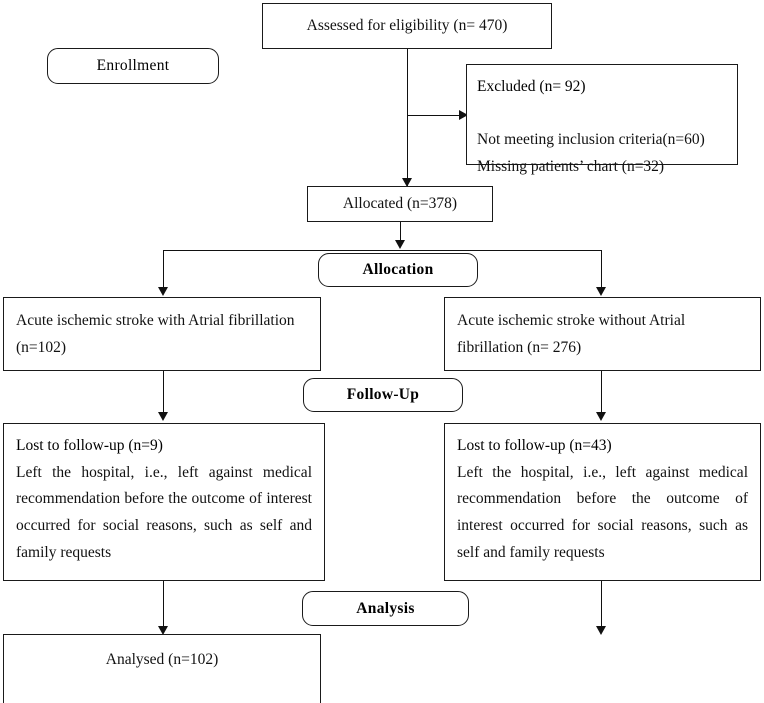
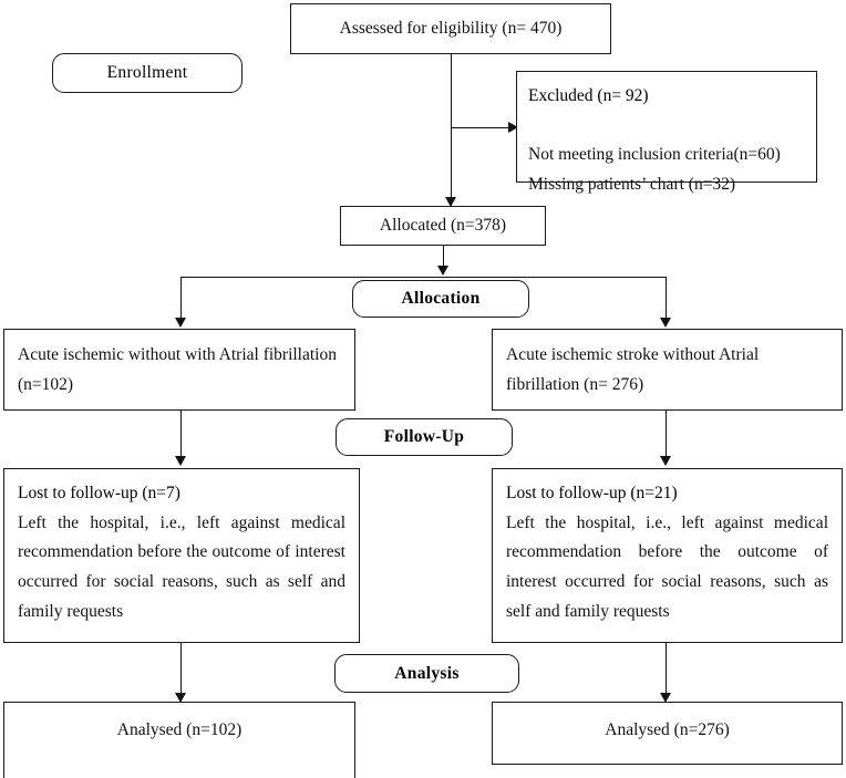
  Enrollment
  Assessed for eligibility (n= 470)
  Excluded (n= 92)
  Not meeting inclusion criteria(n=60)
  Missing patients’ chart (n=32)
  Allocated (n=378)
  Allocation
- Acute ischemic stroke with Atrial fibrillation (n=102)
+ Acute ischemic without with Atrial fibrillation (n=102)
  Acute ischemic stroke without Atrial fibrillation (n= 276)
  Follow-Up
- Lost to follow-up (n=9)
+ Lost to follow-up (n=7)
  Left the hospital, i.e., left against medical recommendation before the outcome of interest occurred for social reasons, such as self and family requests
- Lost to follow-up (n=43)
+ Lost to follow-up (n=21)
  Left the hospital, i.e., left against medical recommendation before the outcome of interest occurred for social reasons, such as self and family requests
  Analysis
  Analysed (n=102)
+ Analysed (n=276)
